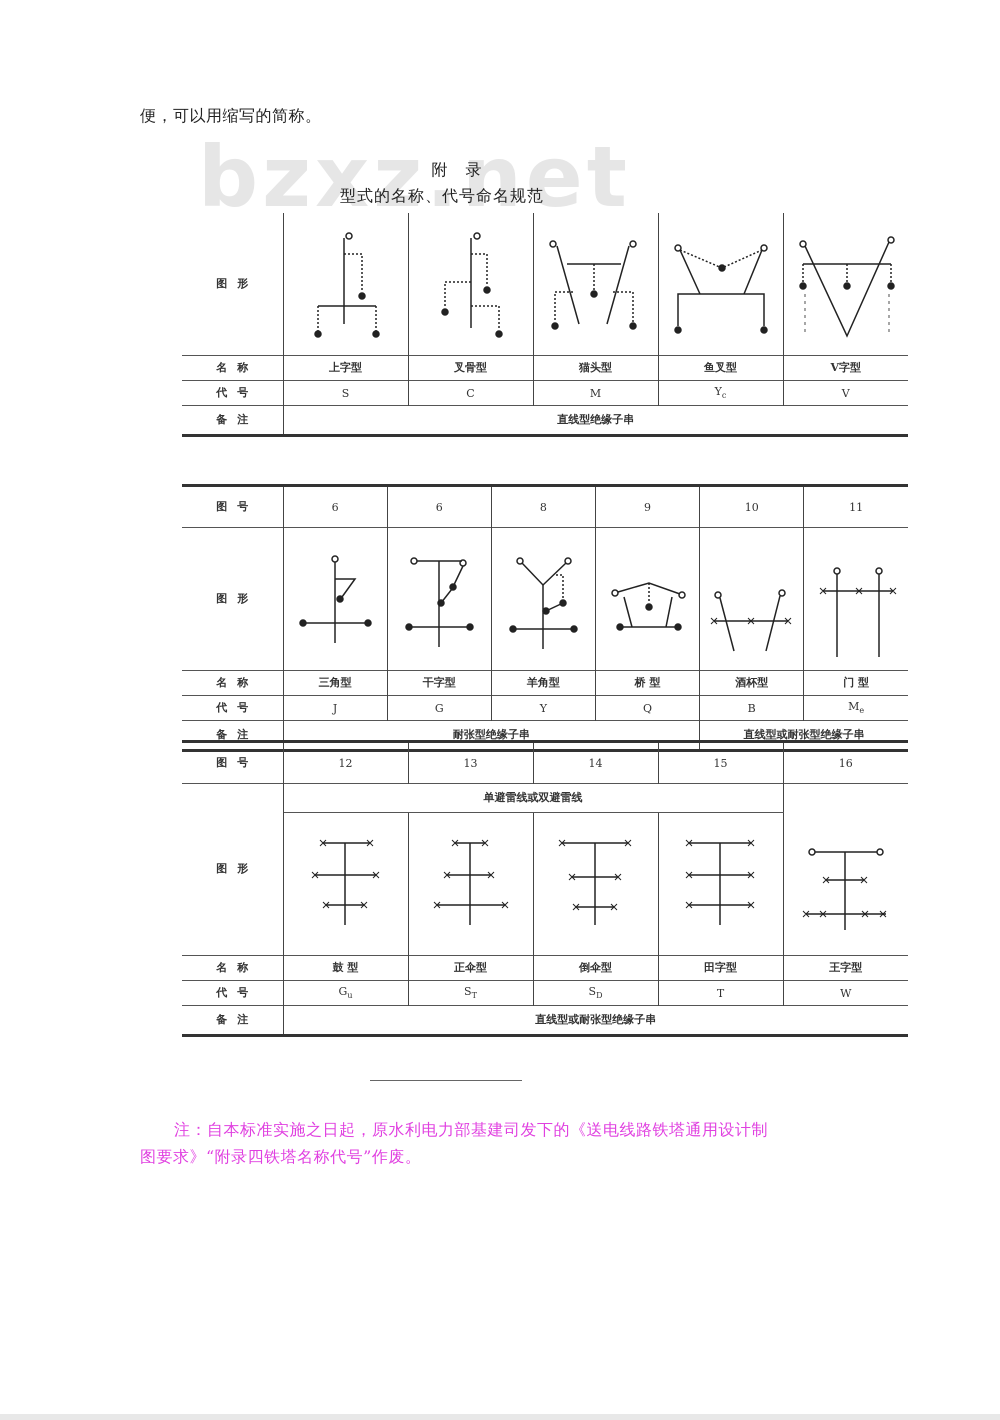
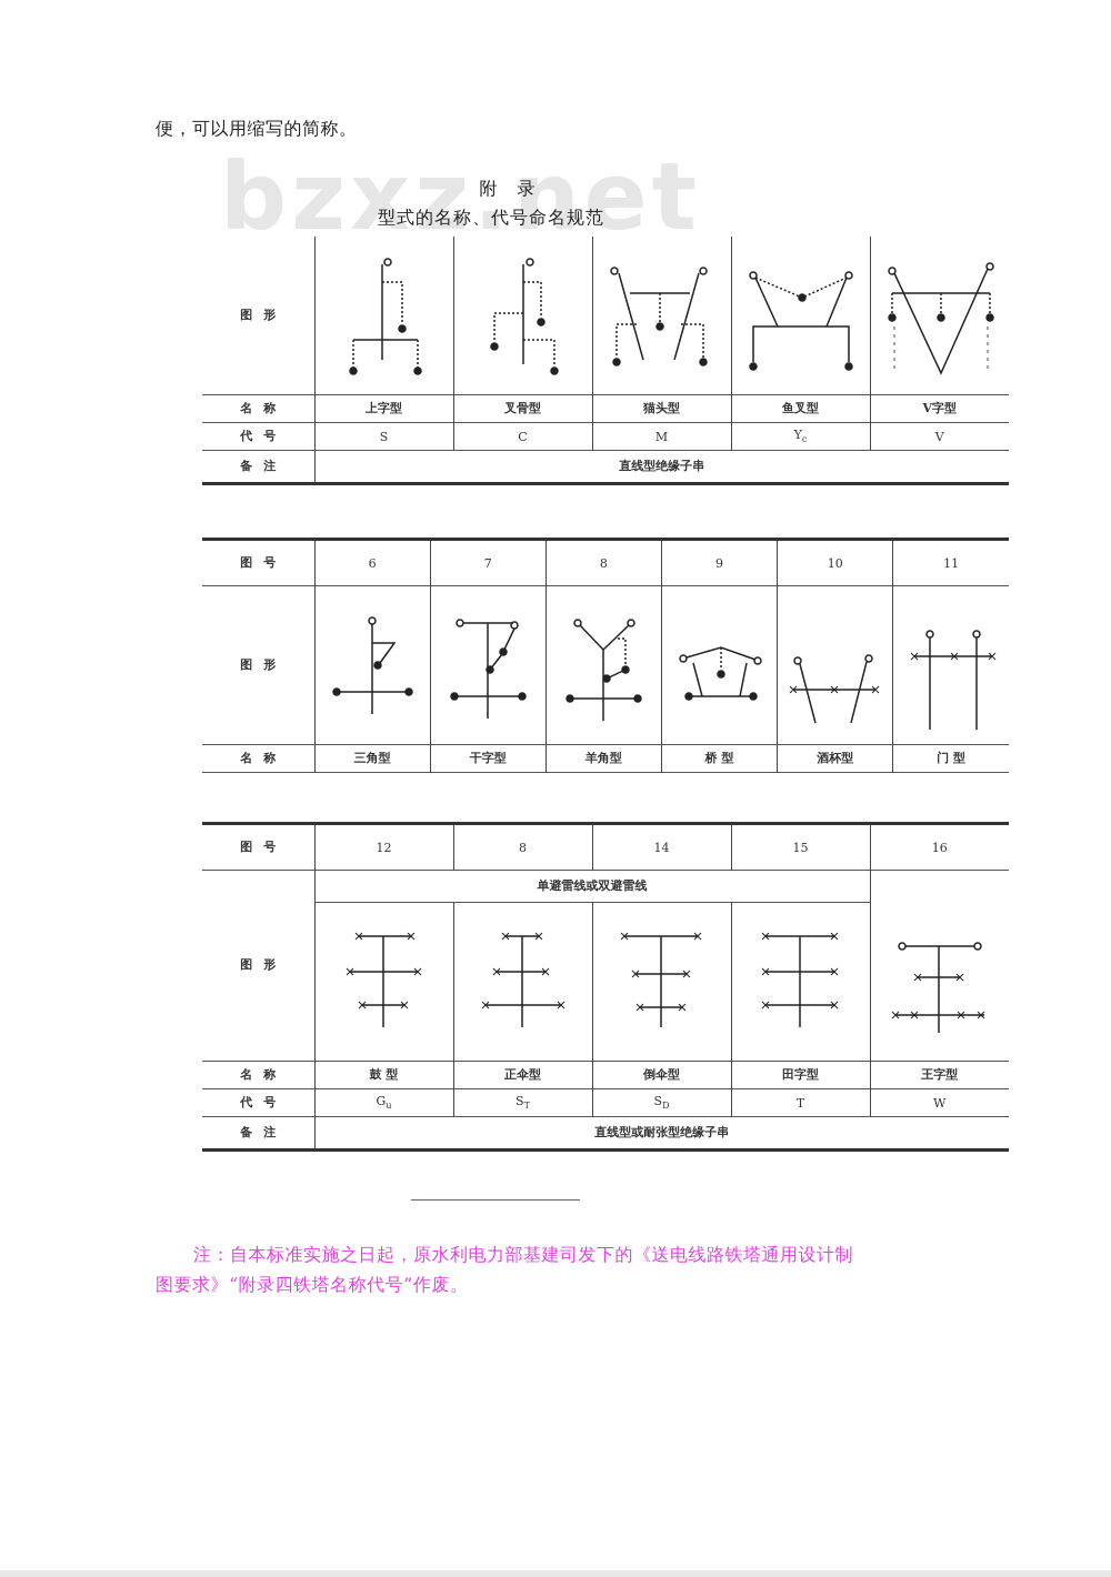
  bzxz.net
  便，可以用缩写的简称。
  附录
  型式的名称、代号命名规范
  图形
  名称	上字型	叉骨型	猫头型	鱼叉型	V字型
  代号	S	C	M	Yc	V
  备注	直线型绝缘子串
- 图号	6	6	8	9	10	11
+ 图号	6	7	8	9	10	11
  图形
  名称	三角型	干字型	羊角型	桥 型	酒杯型	门 型
- 代号	J	G	Y	Q	B	Me
- 备注	耐张型绝缘子串	直线型或耐张型绝缘子串
- 图号	12	13	14	15	16
+ 图号	12	8	14	15	16
  图形	单避雷线或双避雷线
  名称	鼓 型	正伞型	倒伞型	田字型	王字型
  代号	Gu	ST	SD	T	W
  备注	直线型或耐张型绝缘子串
  注：自本标准实施之日起，原水利电力部基建司发下的《送电线路铁塔通用设计制图要求》“附录四铁塔名称代号”作废。
